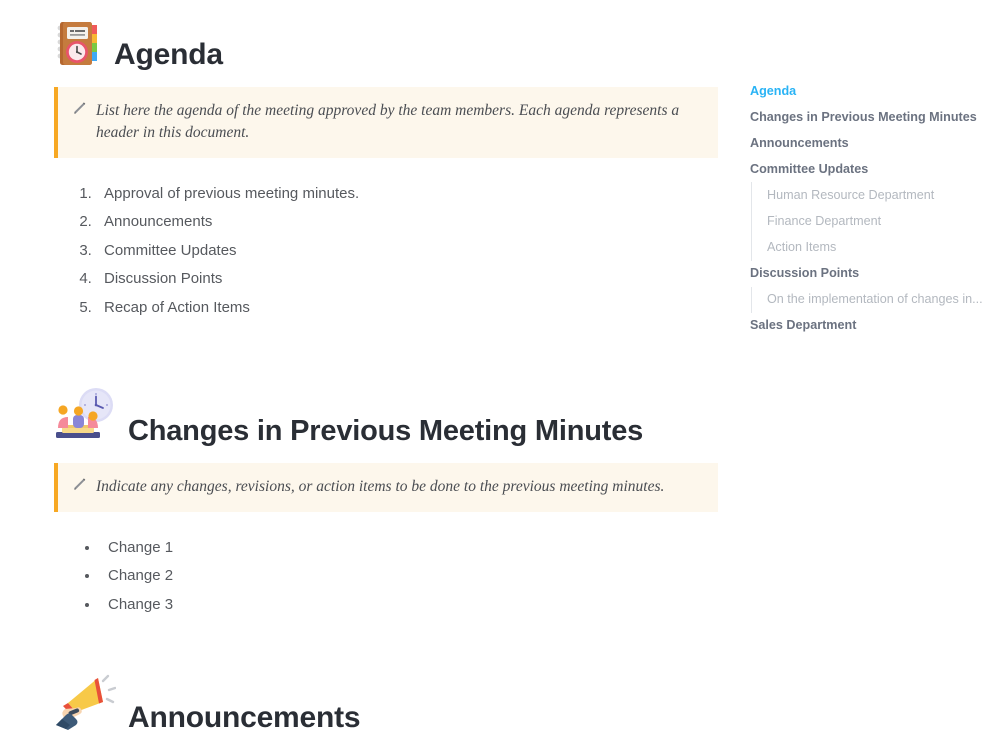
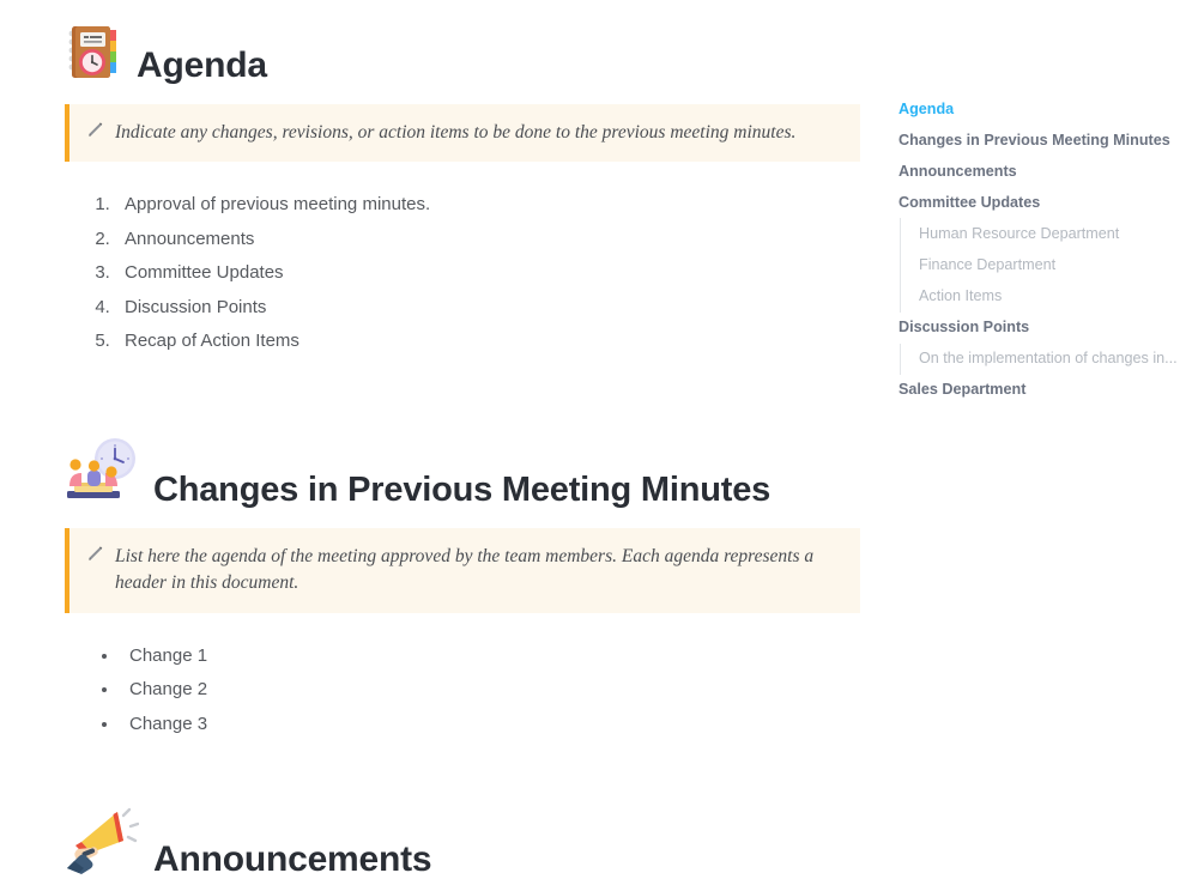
  Agenda
- List here the agenda of the meeting approved by the team members. Each agenda represents a header in this document.
+ Indicate any changes, revisions, or action items to be done to the previous meeting minutes.
  Approval of previous meeting minutes.
  Announcements
  Committee Updates
  Discussion Points
  Recap of Action Items
  Changes in Previous Meeting Minutes
- Indicate any changes, revisions, or action items to be done to the previous meeting minutes.
+ List here the agenda of the meeting approved by the team members. Each agenda represents a header in this document.
  Change 1
  Change 2
  Change 3
  Announcements
  Agenda
  Changes in Previous Meeting Minutes
  Announcements
  Committee Updates
  Human Resource Department
  Finance Department
  Action Items
  Discussion Points
  On the implementation of changes in...
  Sales Department
